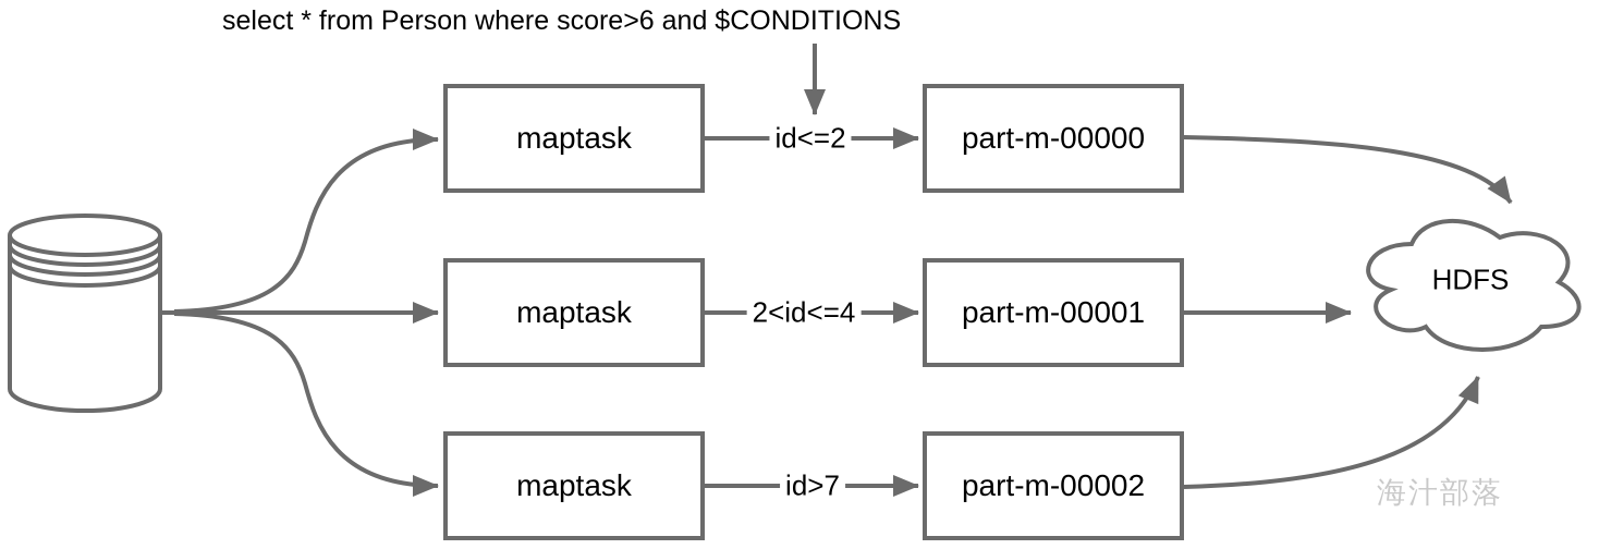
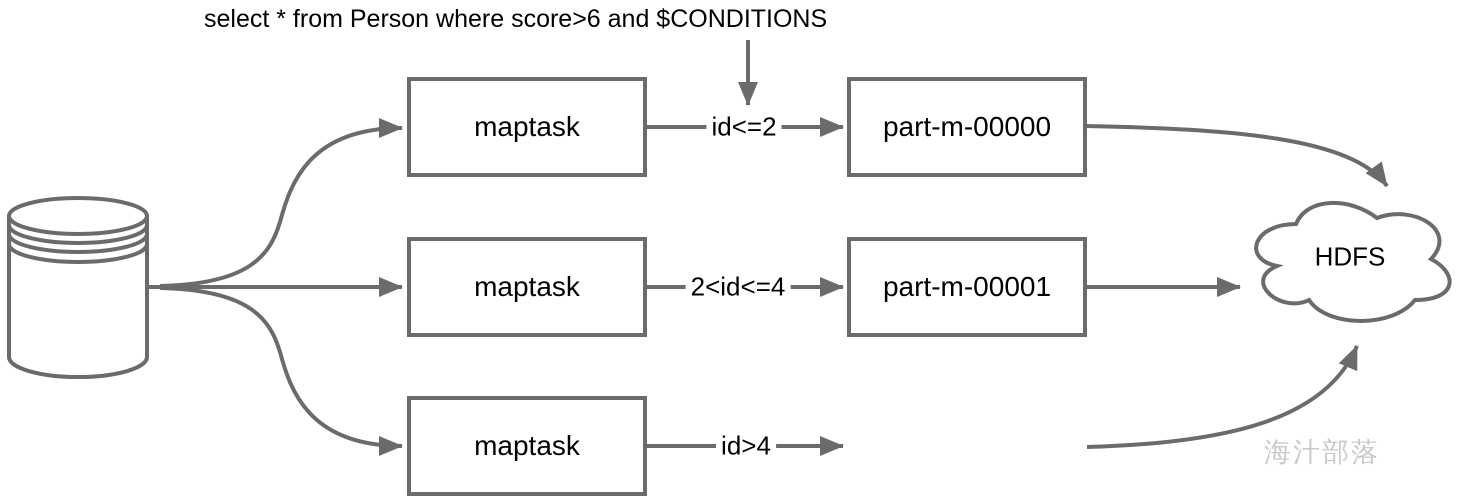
  select * from Person where score>6 and $CONDITIONS
  maptask
  id<=2
  part-m-00000
  maptask
  2<id<=4
  part-m-00001
  maptask
- id>7
+ id>4
- part-m-00002
  HDFS
  海汁部落
